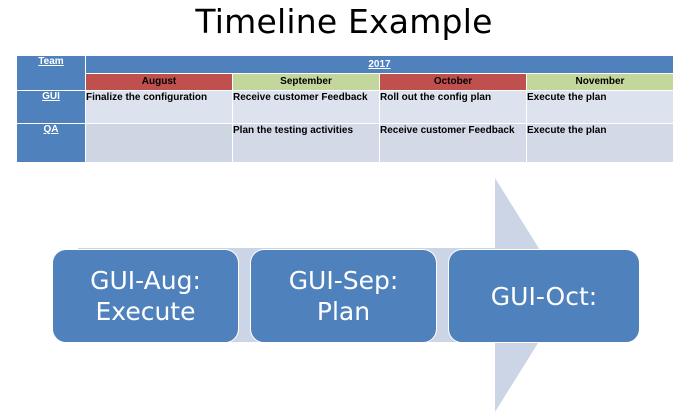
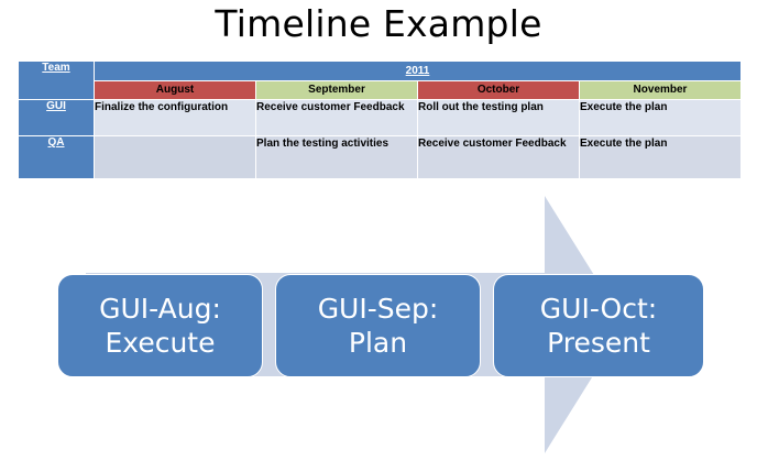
  Timeline Example
- Team	2017
+ Team	2011
  August	September	October	November
- GUI	Finalize the configuration	Receive customer Feedback	Roll out the config plan	Execute the plan
+ GUI	Finalize the configuration	Receive customer Feedback	Roll out the testing plan	Execute the plan
  QA		Plan the testing activities	Receive customer Feedback	Execute the plan
  GUI-Aug:
  Execute
  GUI-Sep:
  Plan
  GUI-Oct:
+ Present
